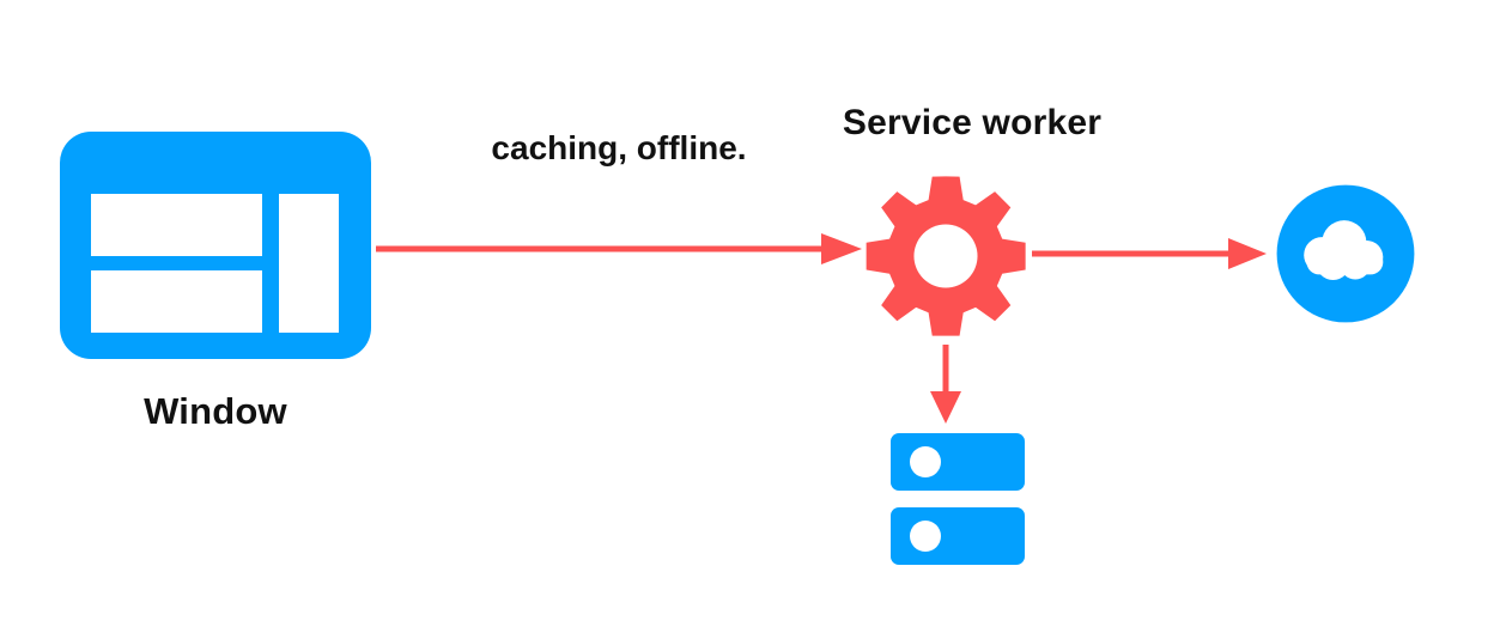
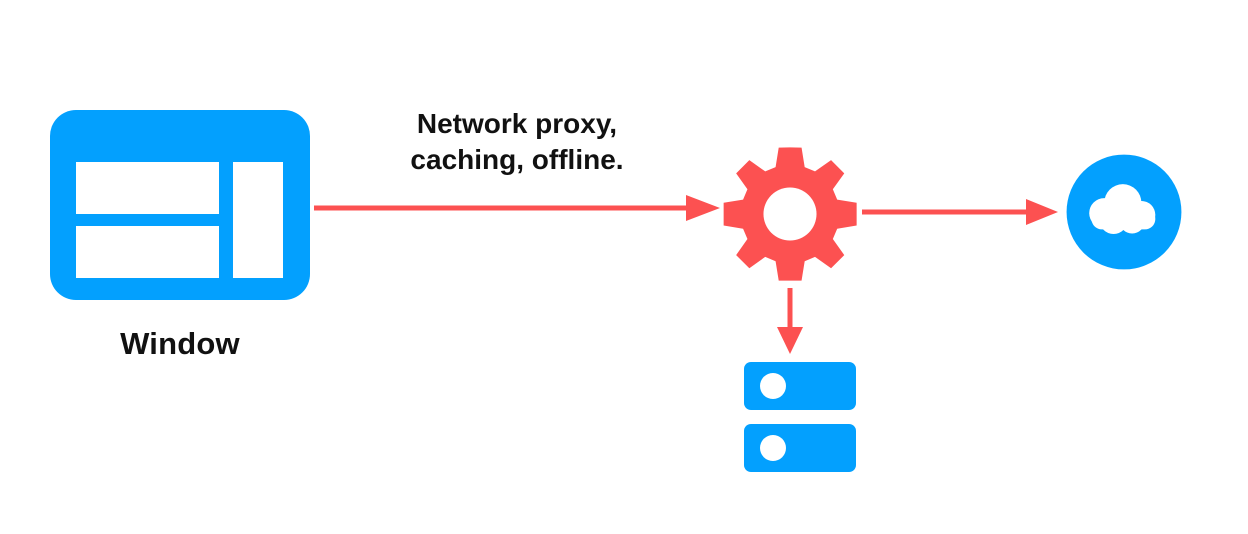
  Window
+ Network proxy,
  caching, offline.
- Service worker
